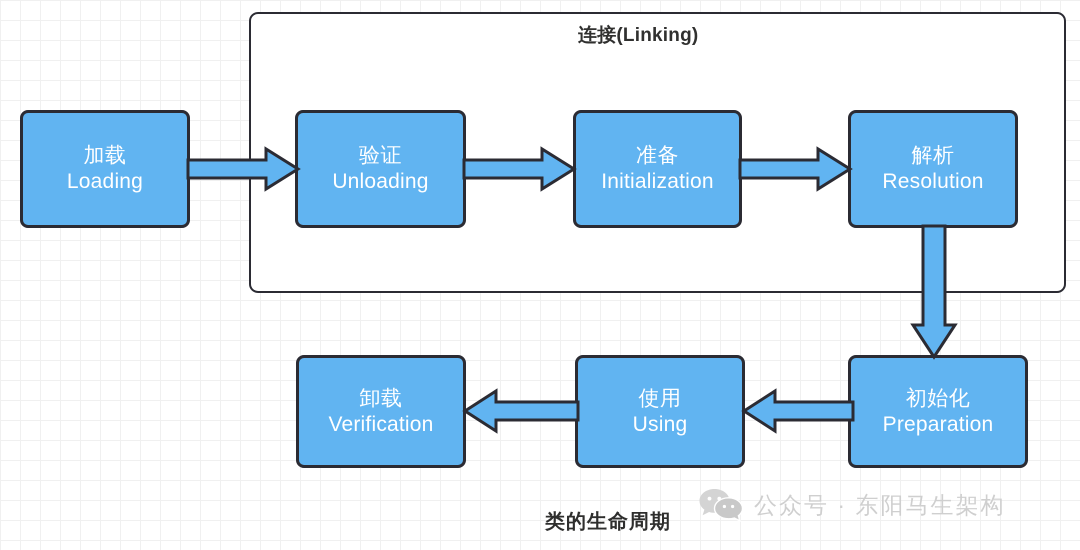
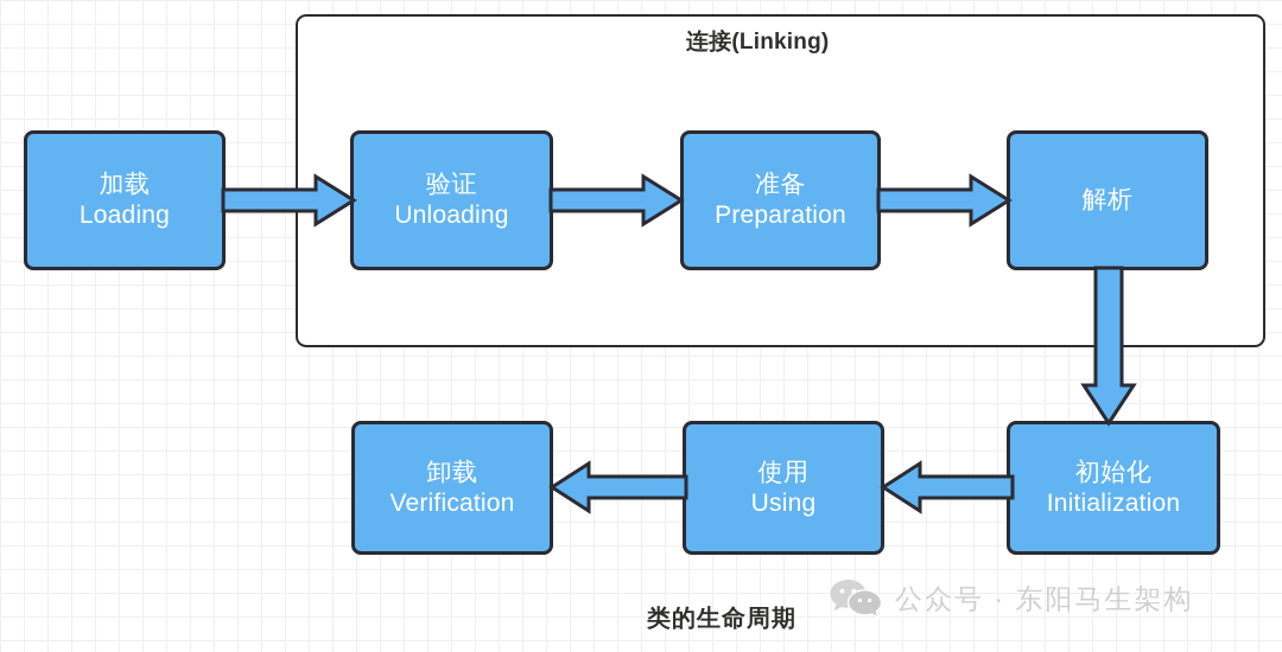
  连接(Linking)
  加载
  Loading
  验证
  Unloading
  准备
- Initialization
+ Preparation
  解析
- Resolution
  初始化
- Preparation
+ Initialization
  使用
  Using
  卸载
  Verification
  类的生命周期
  公众号 · 东阳马生架构
